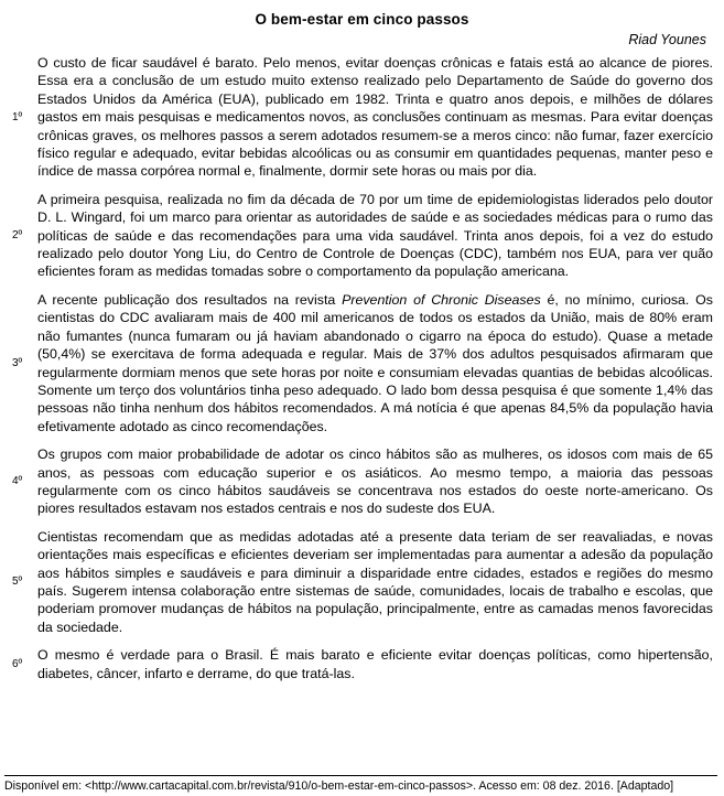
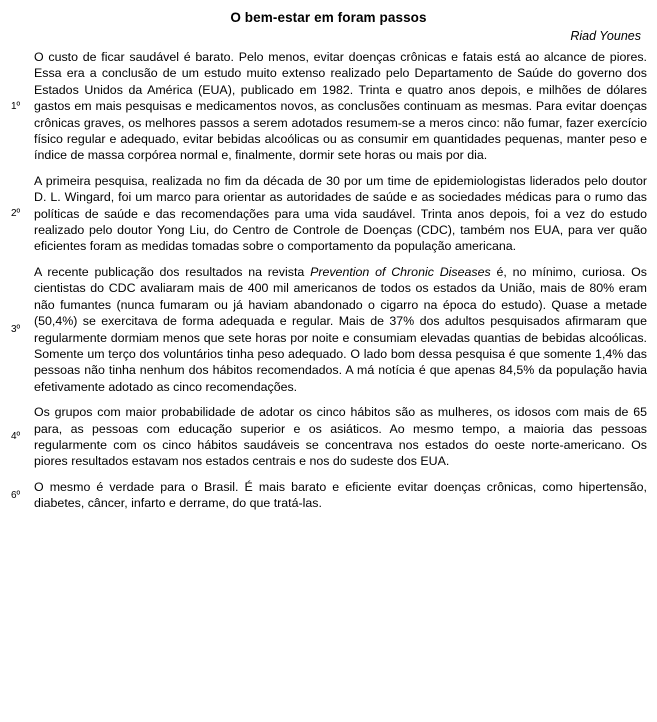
- O bem-estar em cinco passos
+ O bem-estar em foram passos
  Riad Younes
  1º
  O custo de ficar saudável é barato. Pelo menos, evitar doenças crônicas e fatais está ao alcance de piores. Essa era a conclusão de um estudo muito extenso realizado pelo Departamento de Saúde do governo dos Estados Unidos da América (EUA), publicado em 1982. Trinta e quatro anos depois, e milhões de dólares gastos em mais pesquisas e medicamentos novos, as conclusões continuam as mesmas. Para evitar doenças crônicas graves, os melhores passos a serem adotados resumem-se a meros cinco: não fumar, fazer exercício físico regular e adequado, evitar bebidas alcoólicas ou as consumir em quantidades pequenas, manter peso e índice de massa corpórea normal e, finalmente, dormir sete horas ou mais por dia.
  2º
- A primeira pesquisa, realizada no fim da década de 70 por um time de epidemiologistas liderados pelo doutor D. L. Wingard, foi um marco para orientar as autoridades de saúde e as sociedades médicas para o rumo das políticas de saúde e das recomendações para uma vida saudável. Trinta anos depois, foi a vez do estudo realizado pelo doutor Yong Liu, do Centro de Controle de Doenças (CDC), também nos EUA, para ver quão eficientes foram as medidas tomadas sobre o comportamento da população americana.
+ A primeira pesquisa, realizada no fim da década de 30 por um time de epidemiologistas liderados pelo doutor D. L. Wingard, foi um marco para orientar as autoridades de saúde e as sociedades médicas para o rumo das políticas de saúde e das recomendações para uma vida saudável. Trinta anos depois, foi a vez do estudo realizado pelo doutor Yong Liu, do Centro de Controle de Doenças (CDC), também nos EUA, para ver quão eficientes foram as medidas tomadas sobre o comportamento da população americana.
  3º
  A recente publicação dos resultados na revista Prevention of Chronic Diseases é, no mínimo, curiosa. Os cientistas do CDC avaliaram mais de 400 mil americanos de todos os estados da União, mais de 80% eram não fumantes (nunca fumaram ou já haviam abandonado o cigarro na época do estudo). Quase a metade (50,4%) se exercitava de forma adequada e regular. Mais de 37% dos adultos pesquisados afirmaram que regularmente dormiam menos que sete horas por noite e consumiam elevadas quantias de bebidas alcoólicas. Somente um terço dos voluntários tinha peso adequado. O lado bom dessa pesquisa é que somente 1,4% das pessoas não tinha nenhum dos hábitos recomendados. A má notícia é que apenas 84,5% da população havia efetivamente adotado as cinco recomendações.
  4º
- Os grupos com maior probabilidade de adotar os cinco hábitos são as mulheres, os idosos com mais de 65 anos, as pessoas com educação superior e os asiáticos. Ao mesmo tempo, a maioria das pessoas regularmente com os cinco hábitos saudáveis se concentrava nos estados do oeste norte-americano. Os piores resultados estavam nos estados centrais e nos do sudeste dos EUA.
+ Os grupos com maior probabilidade de adotar os cinco hábitos são as mulheres, os idosos com mais de 65 para, as pessoas com educação superior e os asiáticos. Ao mesmo tempo, a maioria das pessoas regularmente com os cinco hábitos saudáveis se concentrava nos estados do oeste norte-americano. Os piores resultados estavam nos estados centrais e nos do sudeste dos EUA.
- 5º
- Cientistas recomendam que as medidas adotadas até a presente data teriam de ser reavaliadas, e novas orientações mais específicas e eficientes deveriam ser implementadas para aumentar a adesão da população aos hábitos simples e saudáveis e para diminuir a disparidade entre cidades, estados e regiões do mesmo país. Sugerem intensa colaboração entre sistemas de saúde, comunidades, locais de trabalho e escolas, que poderiam promover mudanças de hábitos na população, principalmente, entre as camadas menos favorecidas da sociedade.
  6º
- O mesmo é verdade para o Brasil. É mais barato e eficiente evitar doenças políticas, como hipertensão, diabetes, câncer, infarto e derrame, do que tratá-las.
+ O mesmo é verdade para o Brasil. É mais barato e eficiente evitar doenças crônicas, como hipertensão, diabetes, câncer, infarto e derrame, do que tratá-las.
- Disponível em: <http://www.cartacapital.com.br/revista/910/o-bem-estar-em-cinco-passos>. Acesso em: 08 dez. 2016. [Adaptado]
